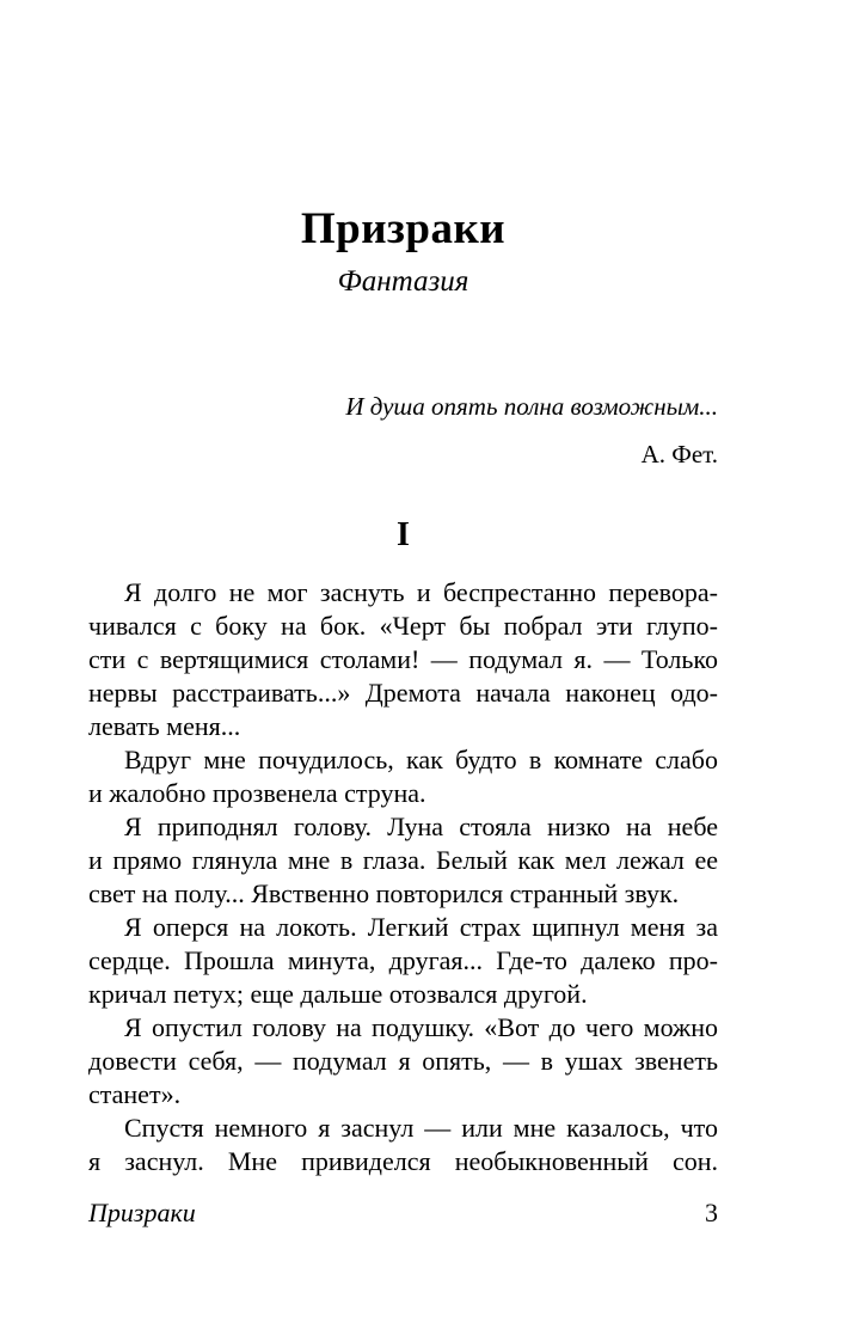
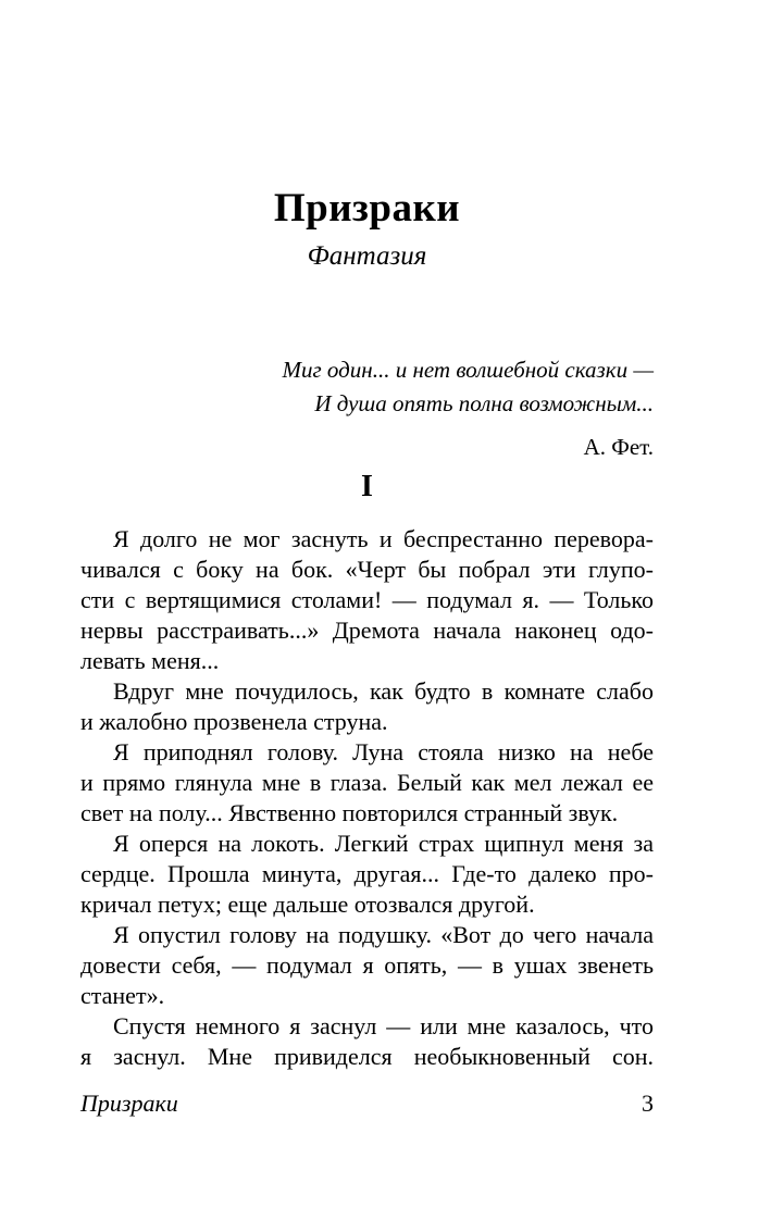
  Призраки
  Фантазия
+ Миг один... и нет волшебной сказки —
  И душа опять полна возможным...
  А. Фет.
  I
  Я долго не мог заснуть и беспрестанно перевора-
  чивался с боку на бок. «Черт бы побрал эти глупо-
  сти с вертящимися столами! — подумал я. — Только
  нервы расстраивать...» Дремота начала наконец одо-
  левать меня...
  Вдруг мне почудилось, как будто в комнате слабо
  и жалобно прозвенела струна.
  Я приподнял голову. Луна стояла низко на небе
  и прямо глянула мне в глаза. Белый как мел лежал ее
  свет на полу... Явственно повторился странный звук.
  Я оперся на локоть. Легкий страх щипнул меня за
  сердце. Прошла минута, другая... Где-то далеко про-
  кричал петух; еще дальше отозвался другой.
- Я опустил голову на подушку. «Вот до чего можно
+ Я опустил голову на подушку. «Вот до чего начала
  довести себя, — подумал я опять, — в ушах звенеть
  станет».
  Спустя немного я заснул — или мне казалось, что
  я заснул. Мне привиделся необыкновенный сон.
  Призраки
  3
